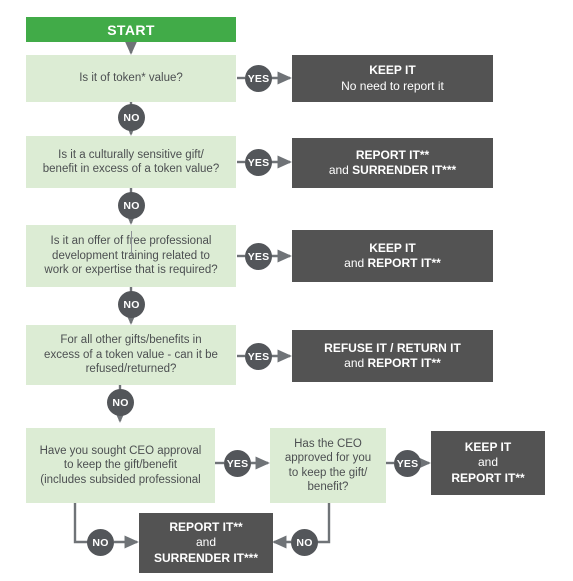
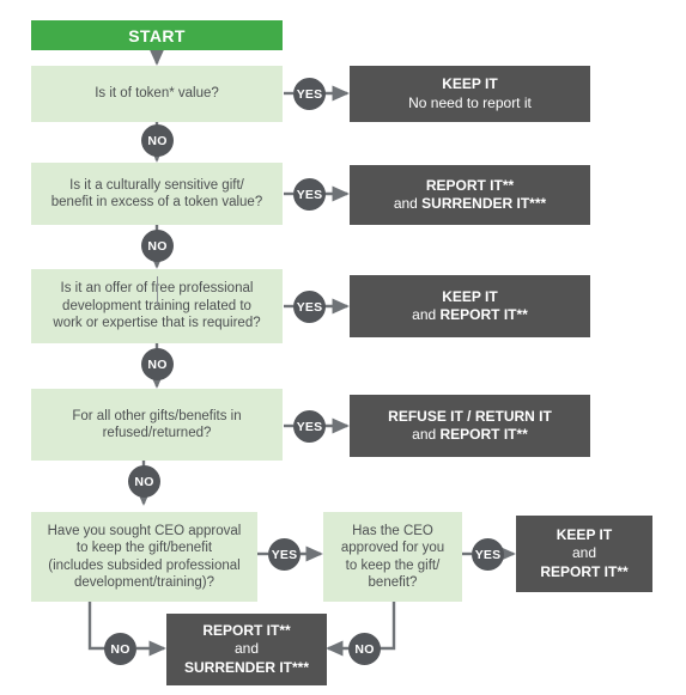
  START
  Is it of token* value?
  NO
  YES
  KEEP IT
  No need to report it
  Is it a culturally sensitive gift/
  benefit in excess of a token value?
  NO
  YES
  REPORT IT**
  and SURRENDER IT***
  Is it an offer of fee professional
  development training related to
  work or expertise that is required?
  NO
  YES
  KEEP IT
  and REPORT IT**
  For all other gifts/benefits in
- excess of a token value - can it be
  refused/returned?
  NO
  YES
  REFUSE IT / RETURN IT
  and REPORT IT**
  Have you sought CEO approval
  to keep the gift/benefit
  (includes subsided professional
+ development/training)?
  YES
  Has the CEO
  approved for you
  to keep the gift/
  benefit?
  YES
  KEEP IT
  and
  REPORT IT**
  NO
  NO
  REPORT IT**
  and
  SURRENDER IT***
